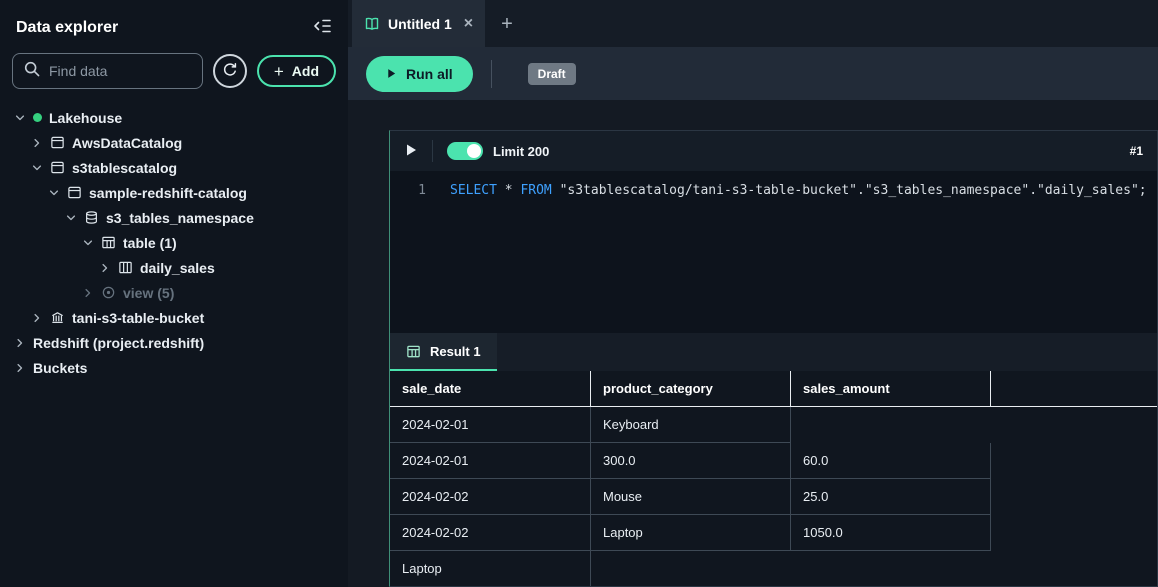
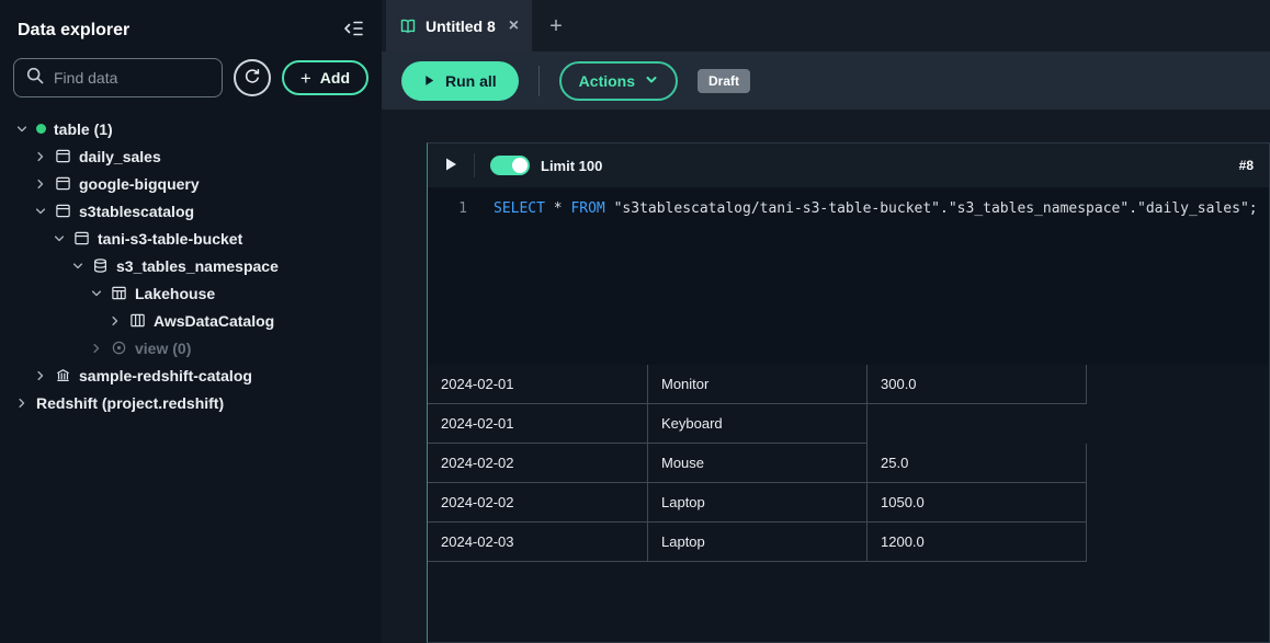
  Data explorer
  Find data
  +
  Add
- Lakehouse
+ table (1)
- AwsDataCatalog
+ daily_sales
+ google-bigquery
  s3tablescatalog
- sample-redshift-catalog
+ tani-s3-table-bucket
  s3_tables_namespace
- table (1)
+ Lakehouse
- daily_sales
+ AwsDataCatalog
- view (5)
+ view (0)
- tani-s3-table-bucket
+ sample-redshift-catalog
  Redshift (project.redshift)
- Buckets
- Untitled 1
+ Untitled 8
  ×
  +
  Run all
+ Actions
  Draft
- Limit 200
+ Limit 100
- #1
+ #8
  1
  SELECT * FROM "s3tablescatalog/tani-s3-table-bucket"."s3_tables_namespace"."daily_sales";
- Result 1
- sale_date
- product_category
- sales_amount
  2024-02-01
+ Monitor
- Keyboard
+ 300.0
  2024-02-01
- 300.0
+ Keyboard
- 60.0
  2024-02-02
  Mouse
  25.0
  2024-02-02
  Laptop
  1050.0
+ 2024-02-03
  Laptop
+ 1200.0
